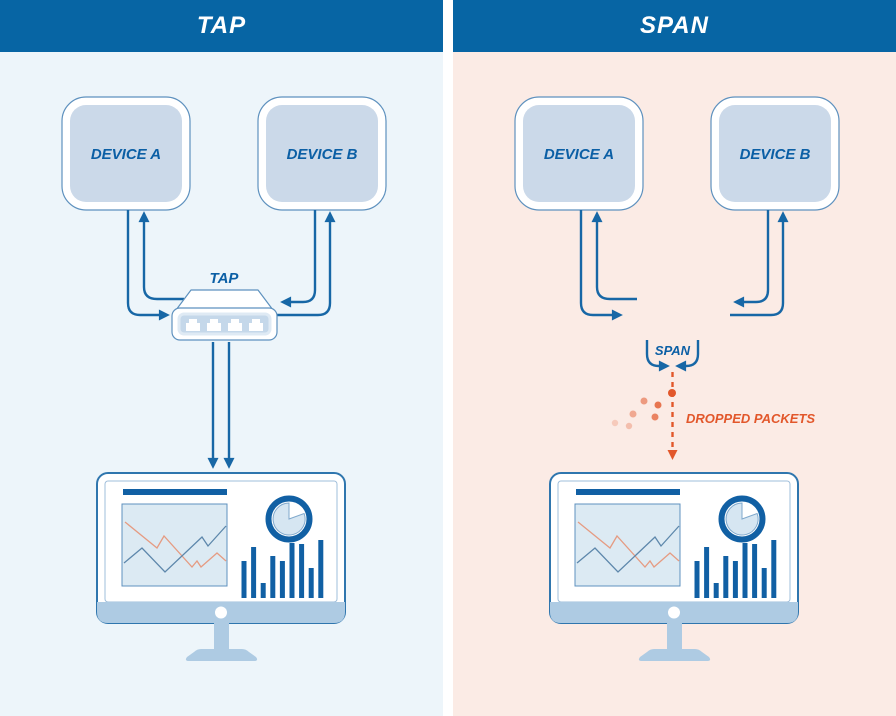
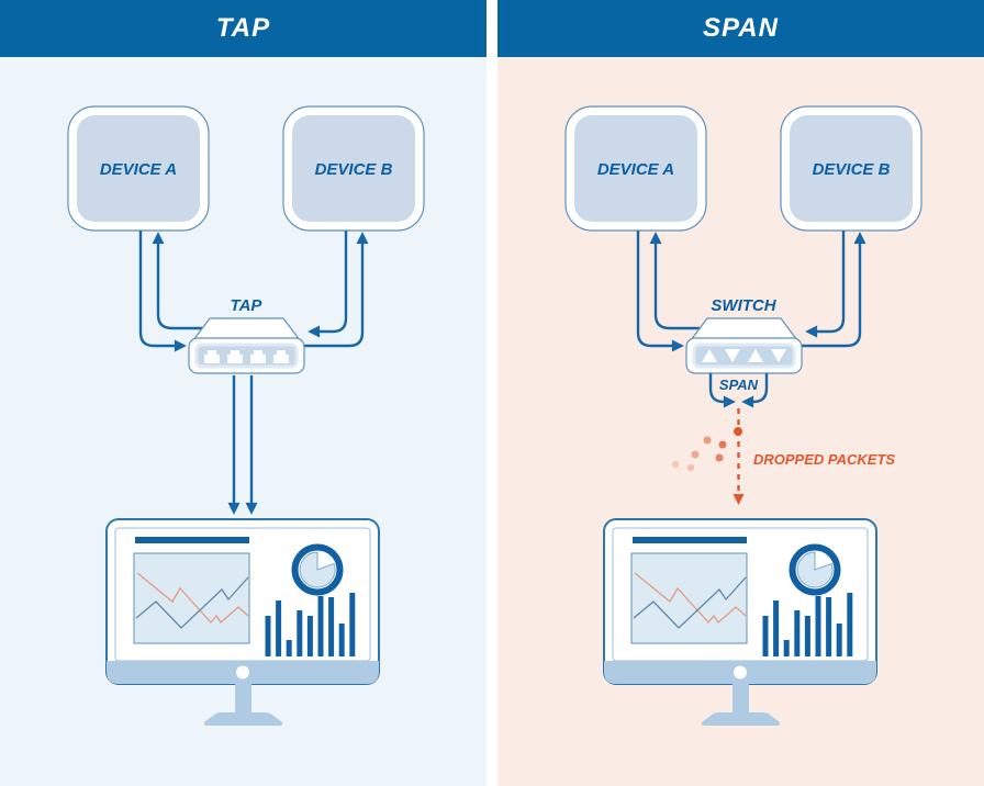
  TAP
  DEVICE A
  DEVICE B
  TAP
  SPAN
  DEVICE A
  DEVICE B
+ SWITCH
  SPAN
  DROPPED PACKETS
